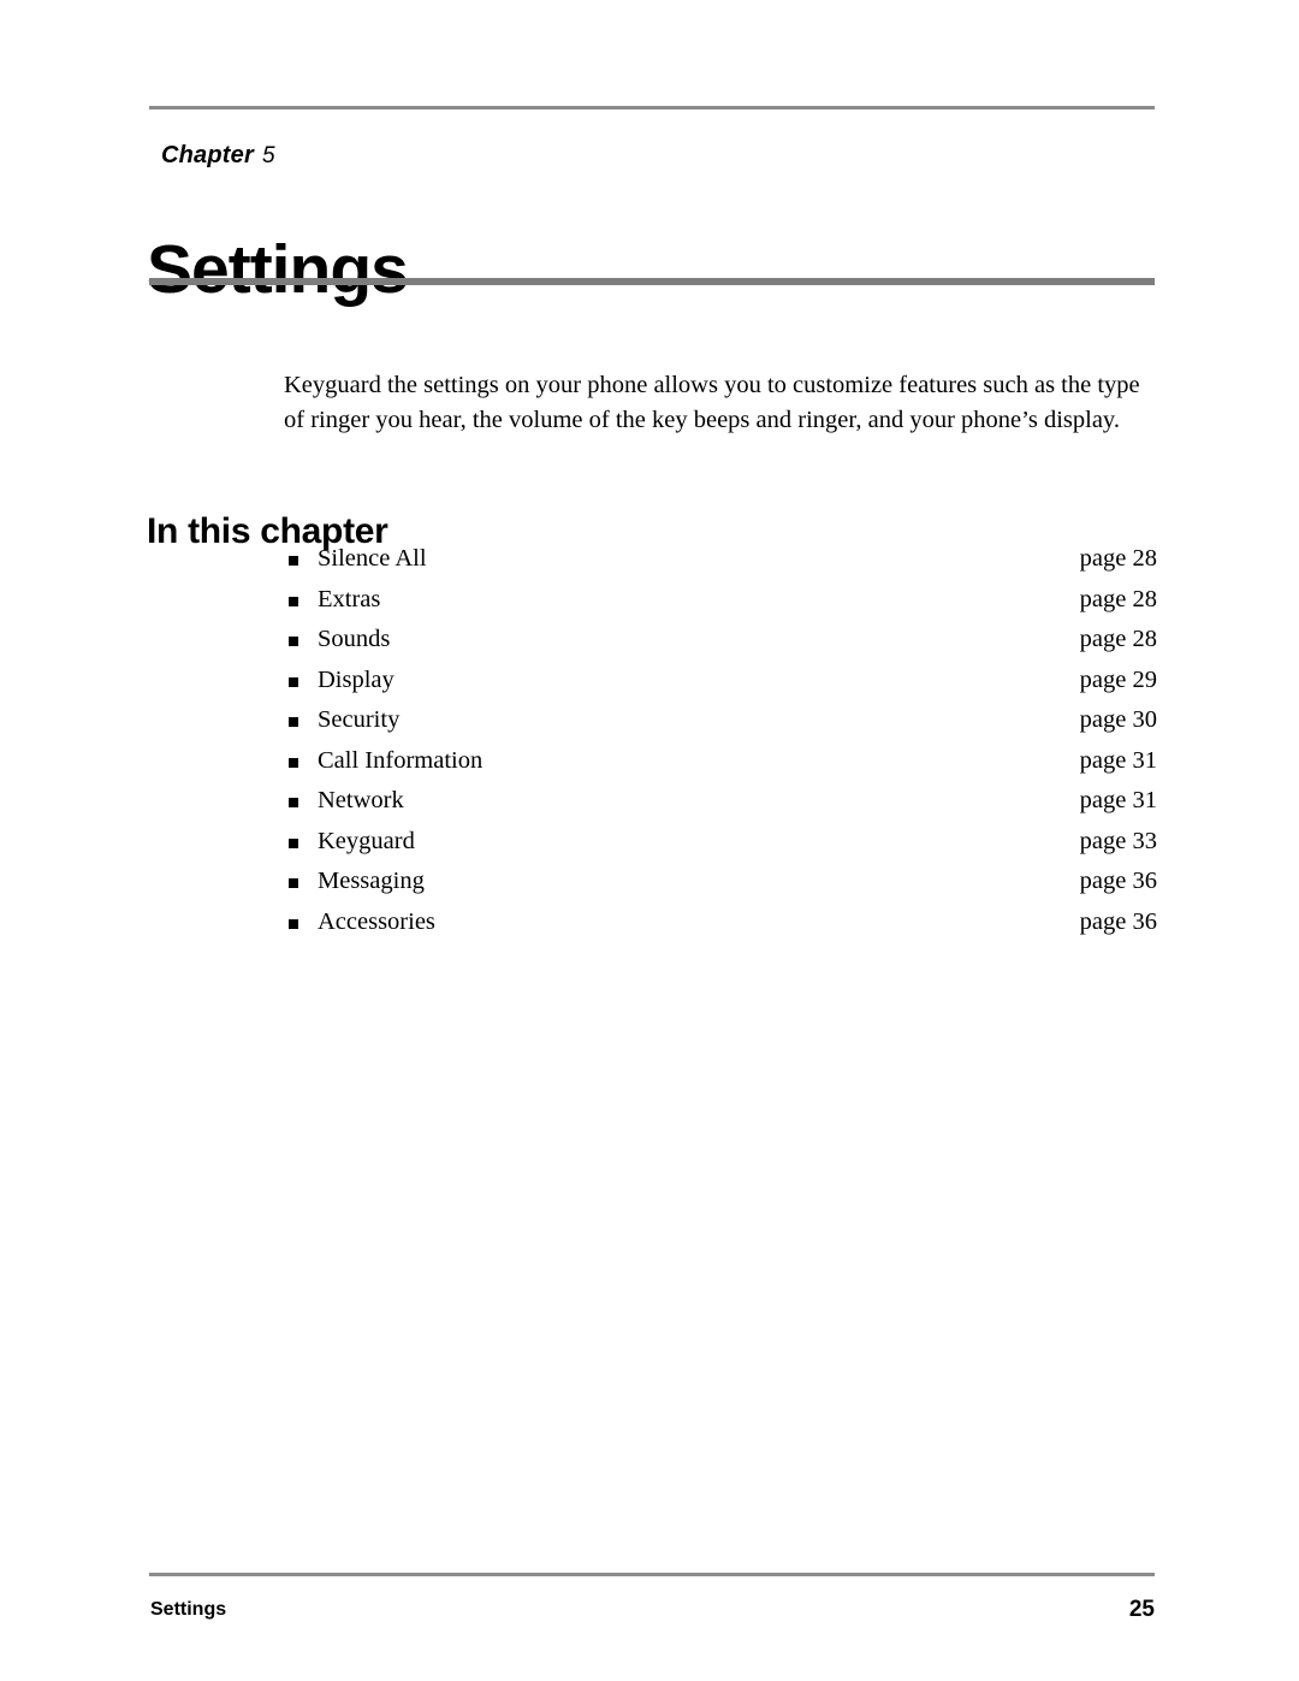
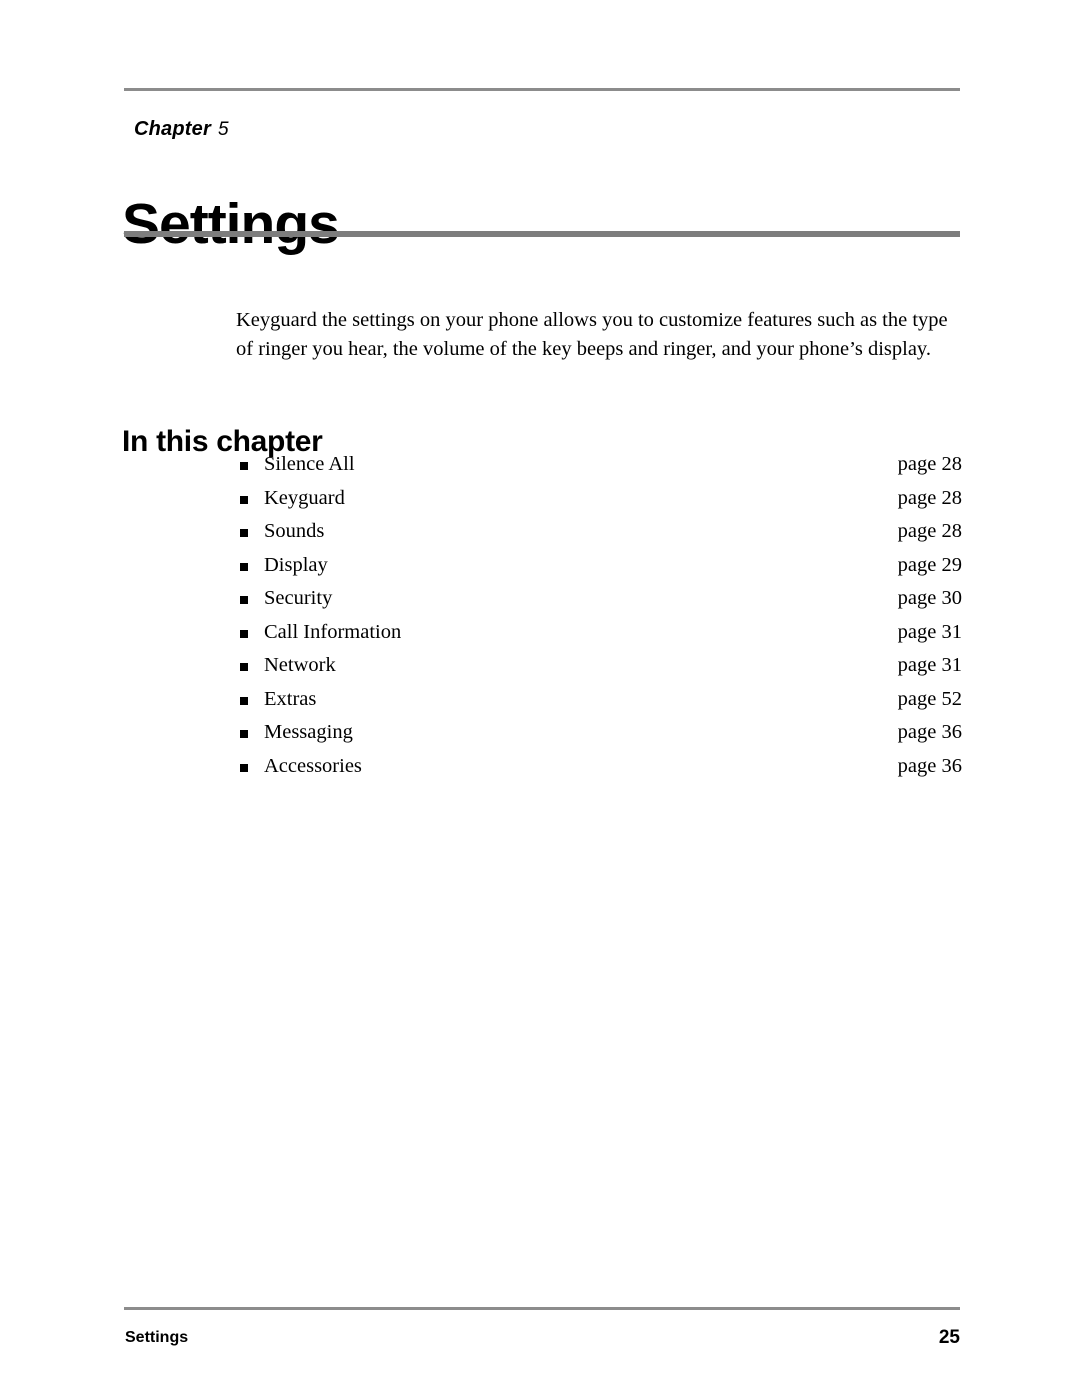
  Chapter 5
  Settings
  Keyguard the settings on your phone allows you to customize features such as the type of ringer you hear, the volume of the key beeps and ringer, and your phone’s display.
  In this chapter
  Silence All
  page 28
- Extras
+ Keyguard
  page 28
  Sounds
  page 28
  Display
  page 29
  Security
  page 30
  Call Information
  page 31
  Network
  page 31
- Keyguard
+ Extras
- page 33
+ page 52
  Messaging
  page 36
  Accessories
  page 36
  Settings
  25
